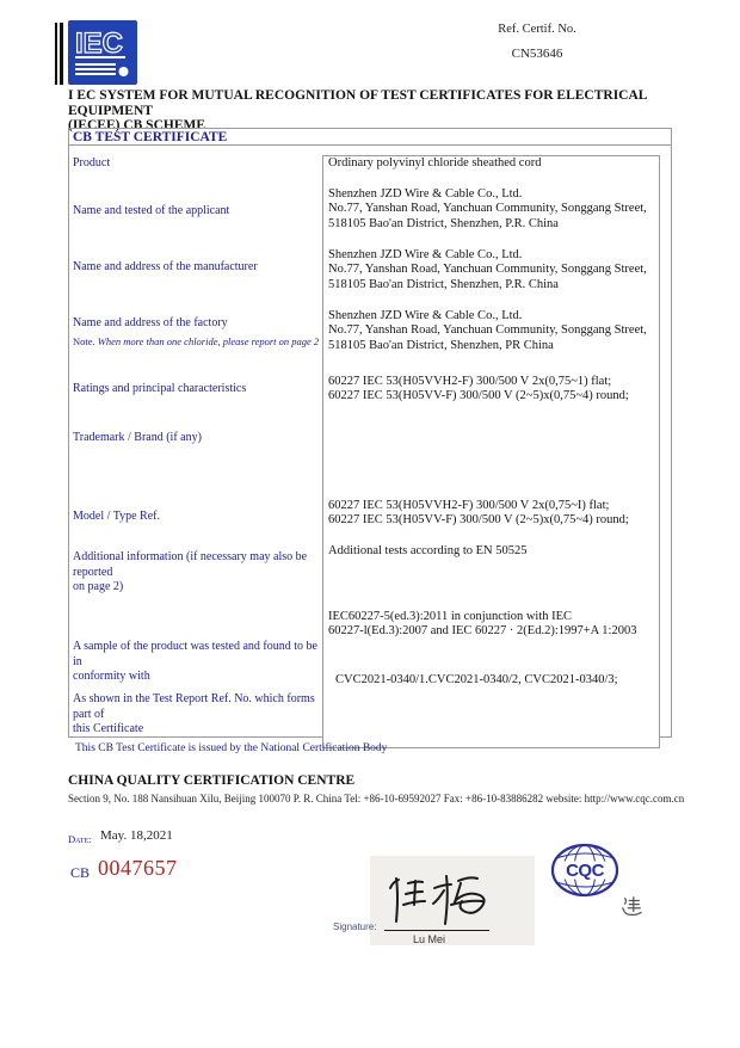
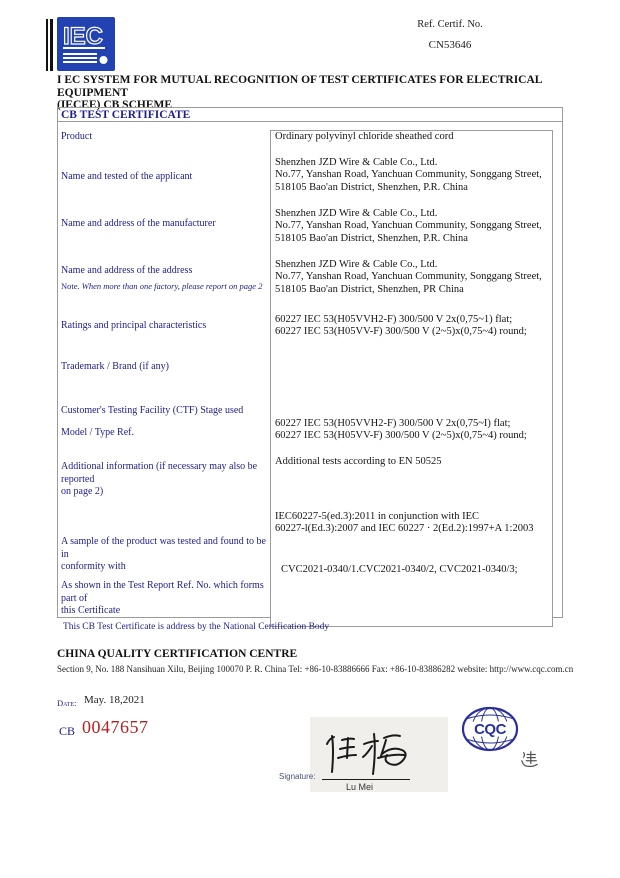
  IEC
  Ref. Certif. No.
  CN53646
  I EC SYSTEM FOR MUTUAL RECOGNITION OF TEST CERTIFICATES FOR ELECTRICAL EQUIPMENT
  (IECEE) CB SCHEME
  CB TEST CERTIFICATE
  Product
  Name and tested of the applicant
  Name and address of the manufacturer
- Name and address of the factory
+ Name and address of the address
- Note. When more than one chloride, please report on page 2
+ Note. When more than one factory, please report on page 2
  Ratings and principal characteristics
  Trademark / Brand (if any)
+ Customer's Testing Facility (CTF) Stage used
  Model / Type Ref.
  Additional information (if necessary may also be reported
  on page 2)
  A sample of the product was tested and found to be in
  conformity with
  As shown in the Test Report Ref. No. which forms part of
  this Certificate
  Ordinary polyvinyl chloride sheathed cord
  Shenzhen JZD Wire & Cable Co., Ltd.
  No.77, Yanshan Road, Yanchuan Community, Songgang Street,
  518105 Bao'an District, Shenzhen, P.R. China
  Shenzhen JZD Wire & Cable Co., Ltd.
  No.77, Yanshan Road, Yanchuan Community, Songgang Street,
  518105 Bao'an District, Shenzhen, P.R. China
  Shenzhen JZD Wire & Cable Co., Ltd.
  No.77, Yanshan Road, Yanchuan Community, Songgang Street,
  518105 Bao'an District, Shenzhen, PR China
  60227 IEC 53(H05VVH2-F) 300/500 V 2x(0,75~1) flat;
  60227 IEC 53(H05VV-F) 300/500 V (2~5)x(0,75~4) round;
  60227 IEC 53(H05VVH2-F) 300/500 V 2x(0,75~I) flat;
  60227 IEC 53(H05VV-F) 300/500 V (2~5)x(0,75~4) round;
  Additional tests according to EN 50525
  IEC60227-5(ed.3):2011 in conjunction with IEC
  60227-l(Ed.3):2007 and IEC 60227 · 2(Ed.2):1997+A 1:2003
  CVC2021-0340/1.CVC2021-0340/2, CVC2021-0340/3;
- This CB Test Certificate is issued by the National Certification Body
+ This CB Test Certificate is address by the National Certification Body
  CHINA QUALITY CERTIFICATION CENTRE
- Section 9, No. 188 Nansihuan Xilu, Beijing 100070 P. R. China Tel: +86-10-69592027 Fax: +86-10-83886282 website: http://www.cqc.com.cn
+ Section 9, No. 188 Nansihuan Xilu, Beijing 100070 P. R. China Tel: +86-10-83886666 Fax: +86-10-83886282 website: http://www.cqc.com.cn
  Date:
  May. 18,2021
  CB
  0047657
  Signature:
  Lu Mei
  CQC
